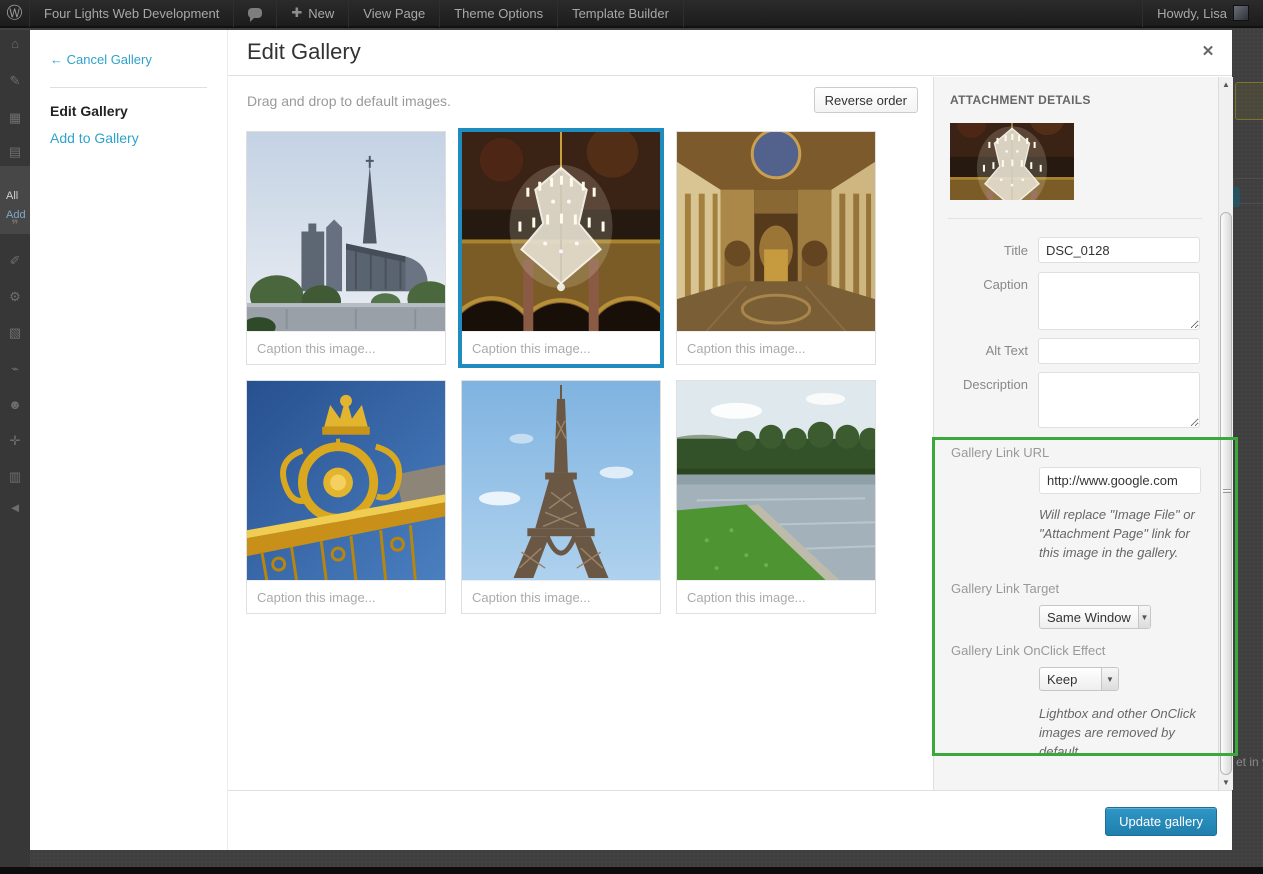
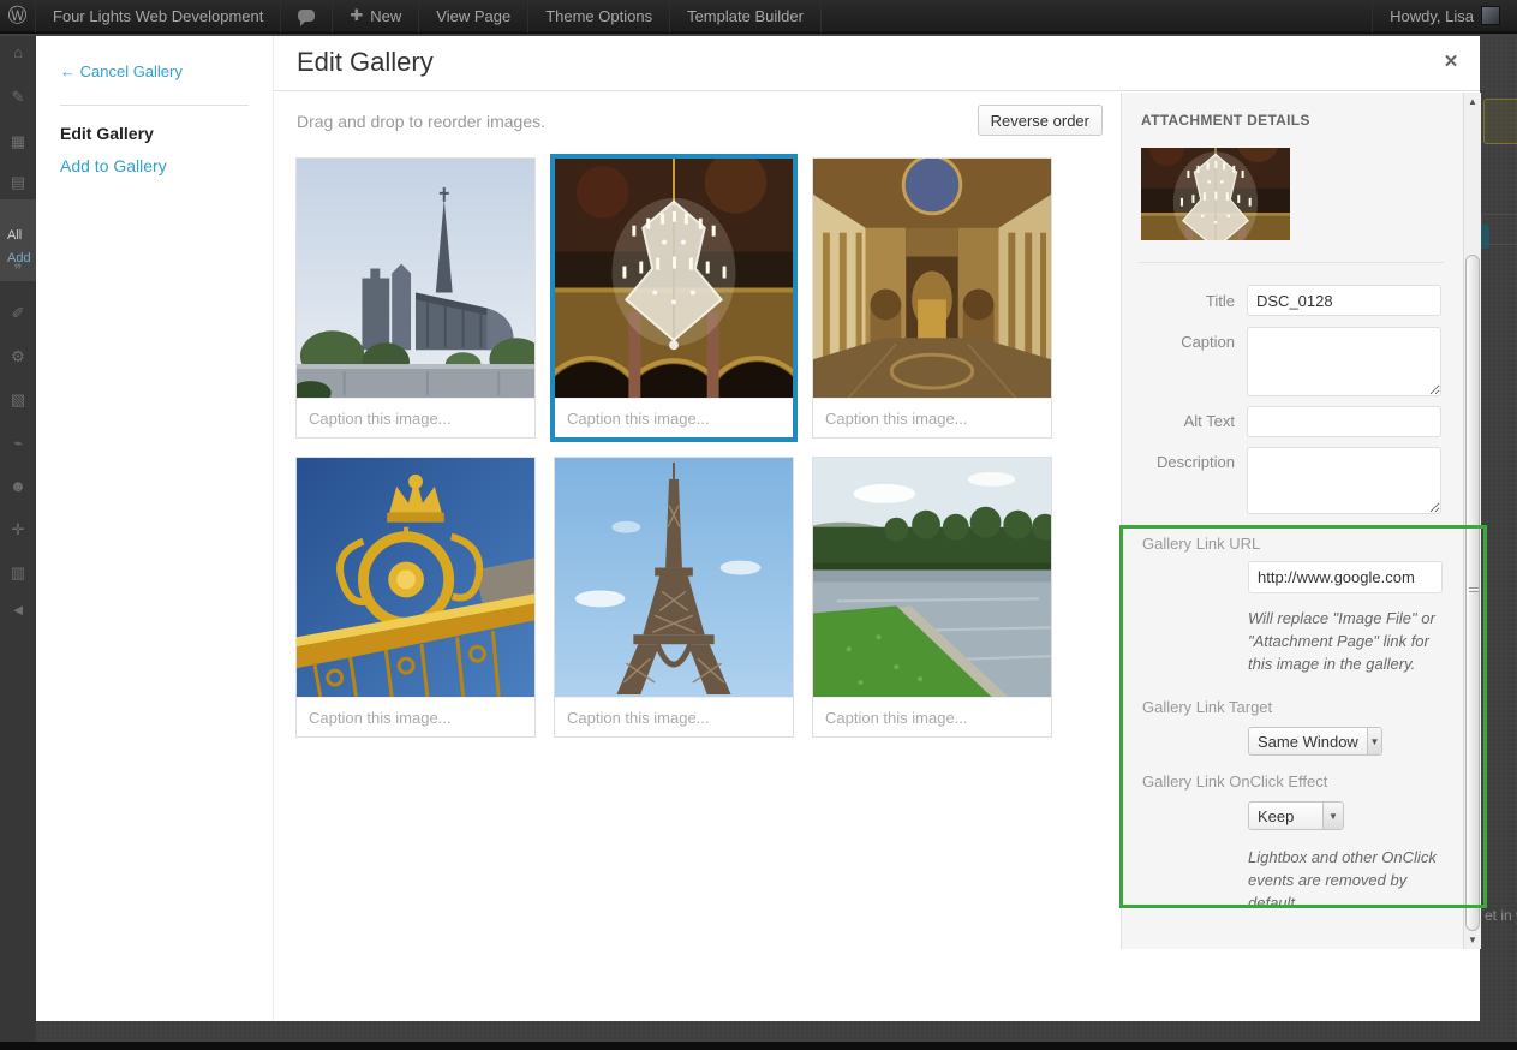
  Ⓦ
  Four Lights Web Development
  ✚
  New
  View Page
  Theme Options
  Template Builder
  Howdy, Lisa
  ⌂
  ✎
  ▦
  ▤
  All
  Add
  ❞
  ✐
  ⚙
  ▧
  ⌁
  ☻
  ✛
  ▥
  ◄
  ← Cancel Gallery
  Edit Gallery
  Add to Gallery
  Edit Gallery
  ✕
- Drag and drop to default images.
+ Drag and drop to reorder images.
  Reverse order
  Caption this image...
  Caption this image...
  Caption this image...
  Caption this image...
  Caption this image...
  Caption this image...
  ATTACHMENT DETAILS
  Title
  DSC_0128
  Caption
  Alt Text
  Description
  Gallery Link URL
  http://www.google.com
  Will replace "Image File" or "Attachment Page" link for this image in the gallery.
  Gallery Link Target
  Same Window
  ▼
  Gallery Link OnClick Effect
  Keep
  ▼
- Lightbox and other OnClick images are removed by default.
+ Lightbox and other OnClick events are removed by default.
  ▲
  ▼
- Update gallery
